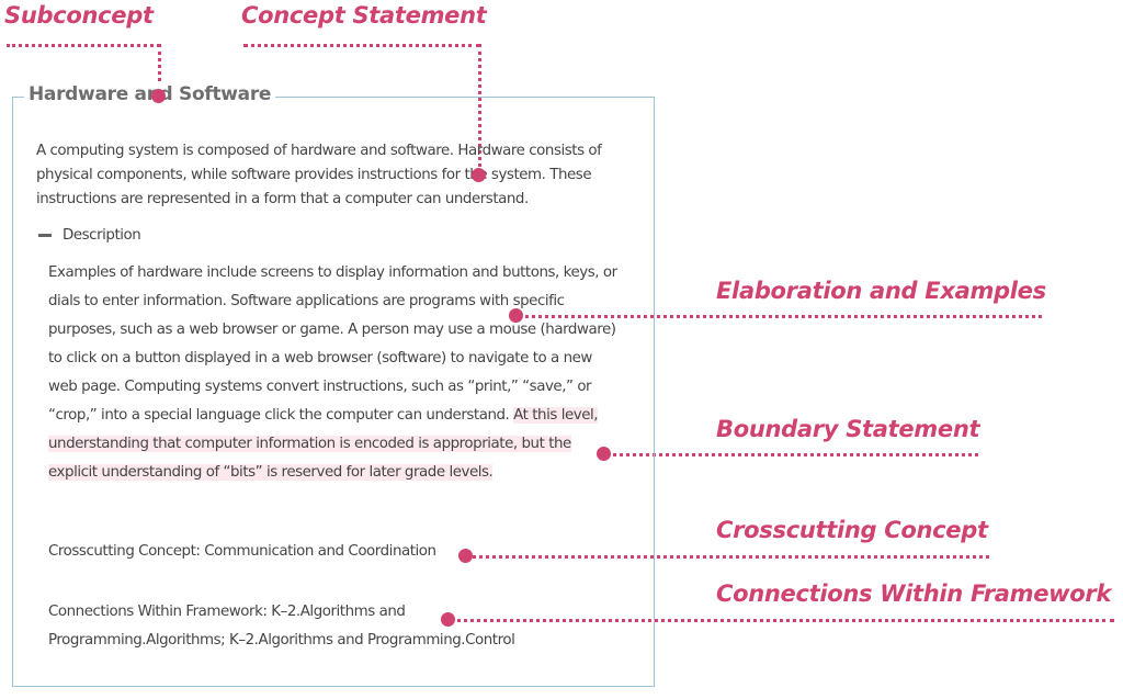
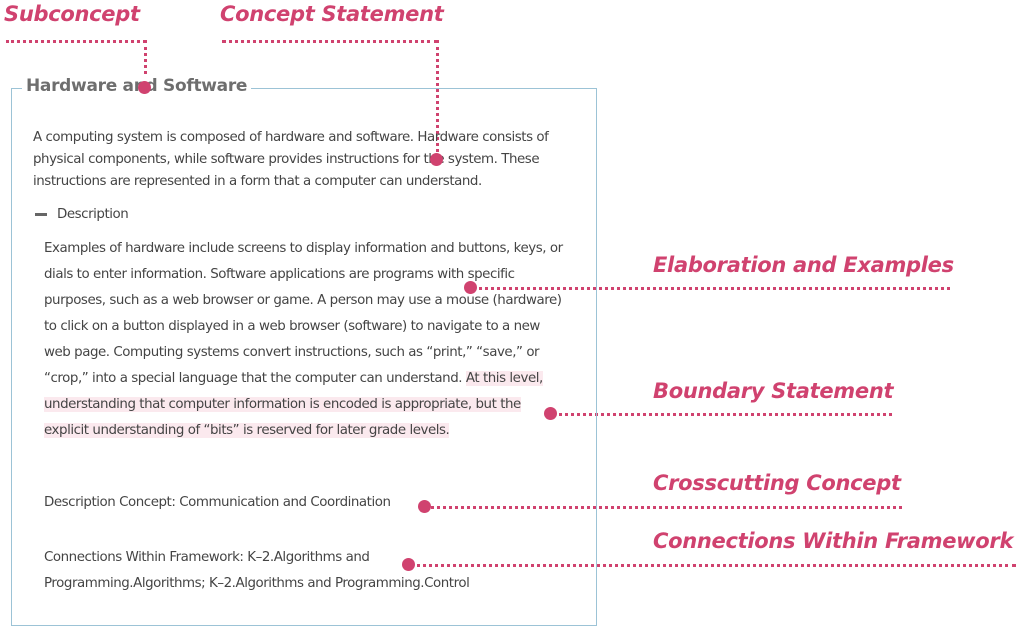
  Subconcept
  Concept Statement
  Elaboration and Examples
  Boundary Statement
  Crosscutting Concept
  Connections Within Framework
  Hardware ad Software
  A computing system is composed of hardware and software. Hardware consists of physical components, while software provides instructions for t system. These instructions are represented in a form that a computer can understand.
  Description
- Examples of hardware include screens to display information and buttons, keys, or dials to enter information. Software applications are programs with specific purposes, such as a web browser or game. A person may use a mouse (hardware) to click on a button displayed in a web browser (software) to navigate to a new web page. Computing systems convert instructions, such as “print,” “save,” or “crop,” into a special language click the computer can understand. At this level, understanding that computer information is encoded is appropriate, but the explicit understanding of “bits” is reserved for later grade levels.
+ Examples of hardware include screens to display information and buttons, keys, or dials to enter information. Software applications are programs with specific purposes, such as a web browser or game. A person may use a mouse (hardware) to click on a button displayed in a web browser (software) to navigate to a new web page. Computing systems convert instructions, such as “print,” “save,” or “crop,” into a special language that the computer can understand. At this level, understanding that computer information is encoded is appropriate, but the explicit understanding of “bits” is reserved for later grade levels.
- Crosscutting Concept: Communication and Coordination
+ Description Concept: Communication and Coordination
  Connections Within Framework: K–2.Algorithms and Programming.Algorithms; K–2.Algorithms and Programming.Control
